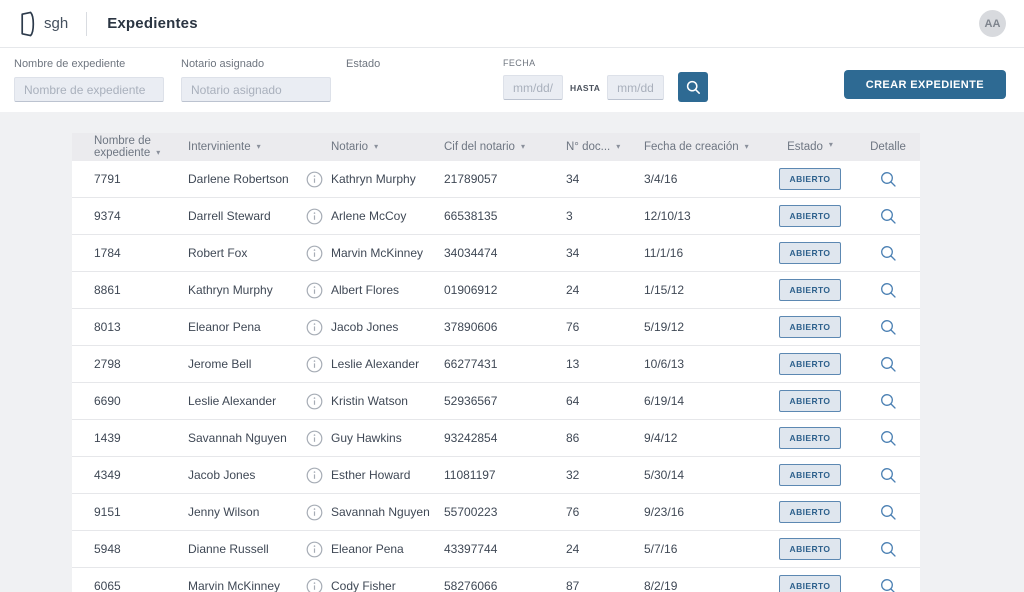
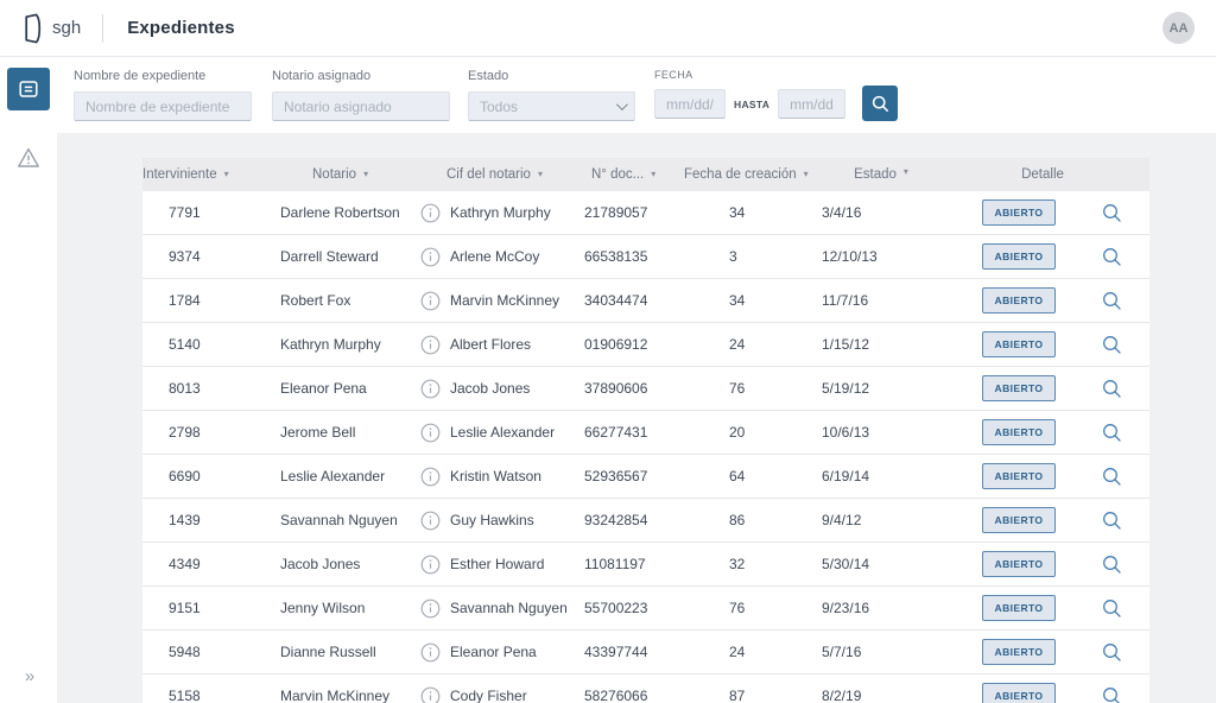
  sgh
  Expedientes
  AA
+ »
  Nombre de expediente
  Nombre de expediente
  Notario asignado
  Notario asignado
  Estado
+ Todos
  FECHA
  mm/dd/
  HASTA
- CREAR EXPEDIENTE
- Nombre de expediente ▾
  Interviniente ▾
  Notario
  ▾
  Cif del notario ▾
  N° doc... ▾
  Fecha de creación ▾
  Estado
  ▾
  Detalle
  7791
  Darlene Robertson
  Kathryn Murphy
  21789057
  34
  3/4/16
  ABIERTO
  9374
  Darrell Steward
  Arlene McCoy
  66538135
  3
  12/10/13
  ABIERTO
  1784
  Robert Fox
  Marvin McKinney
  34034474
  34
- 11/1/16
+ 11/7/16
  ABIERTO
- 8861
+ 5140
  Kathryn Murphy
  Albert Flores
  01906912
  24
  1/15/12
  ABIERTO
  8013
  Eleanor Pena
  Jacob Jones
  37890606
  76
  5/19/12
  ABIERTO
  2798
  Jerome Bell
  Leslie Alexander
  66277431
- 13
+ 20
  10/6/13
  ABIERTO
  6690
  Leslie Alexander
  Kristin Watson
  52936567
  64
  6/19/14
  ABIERTO
  1439
  Savannah Nguyen
  Guy Hawkins
  93242854
  86
  9/4/12
  ABIERTO
  4349
  Jacob Jones
  Esther Howard
  11081197
  32
  5/30/14
  ABIERTO
  9151
  Jenny Wilson
  Savannah Nguyen
  55700223
  76
  9/23/16
  ABIERTO
  5948
  Dianne Russell
  Eleanor Pena
  43397744
  24
  5/7/16
  ABIERTO
- 6065
+ 5158
  Marvin McKinney
  Cody Fisher
  58276066
  87
  8/2/19
  ABIERTO
